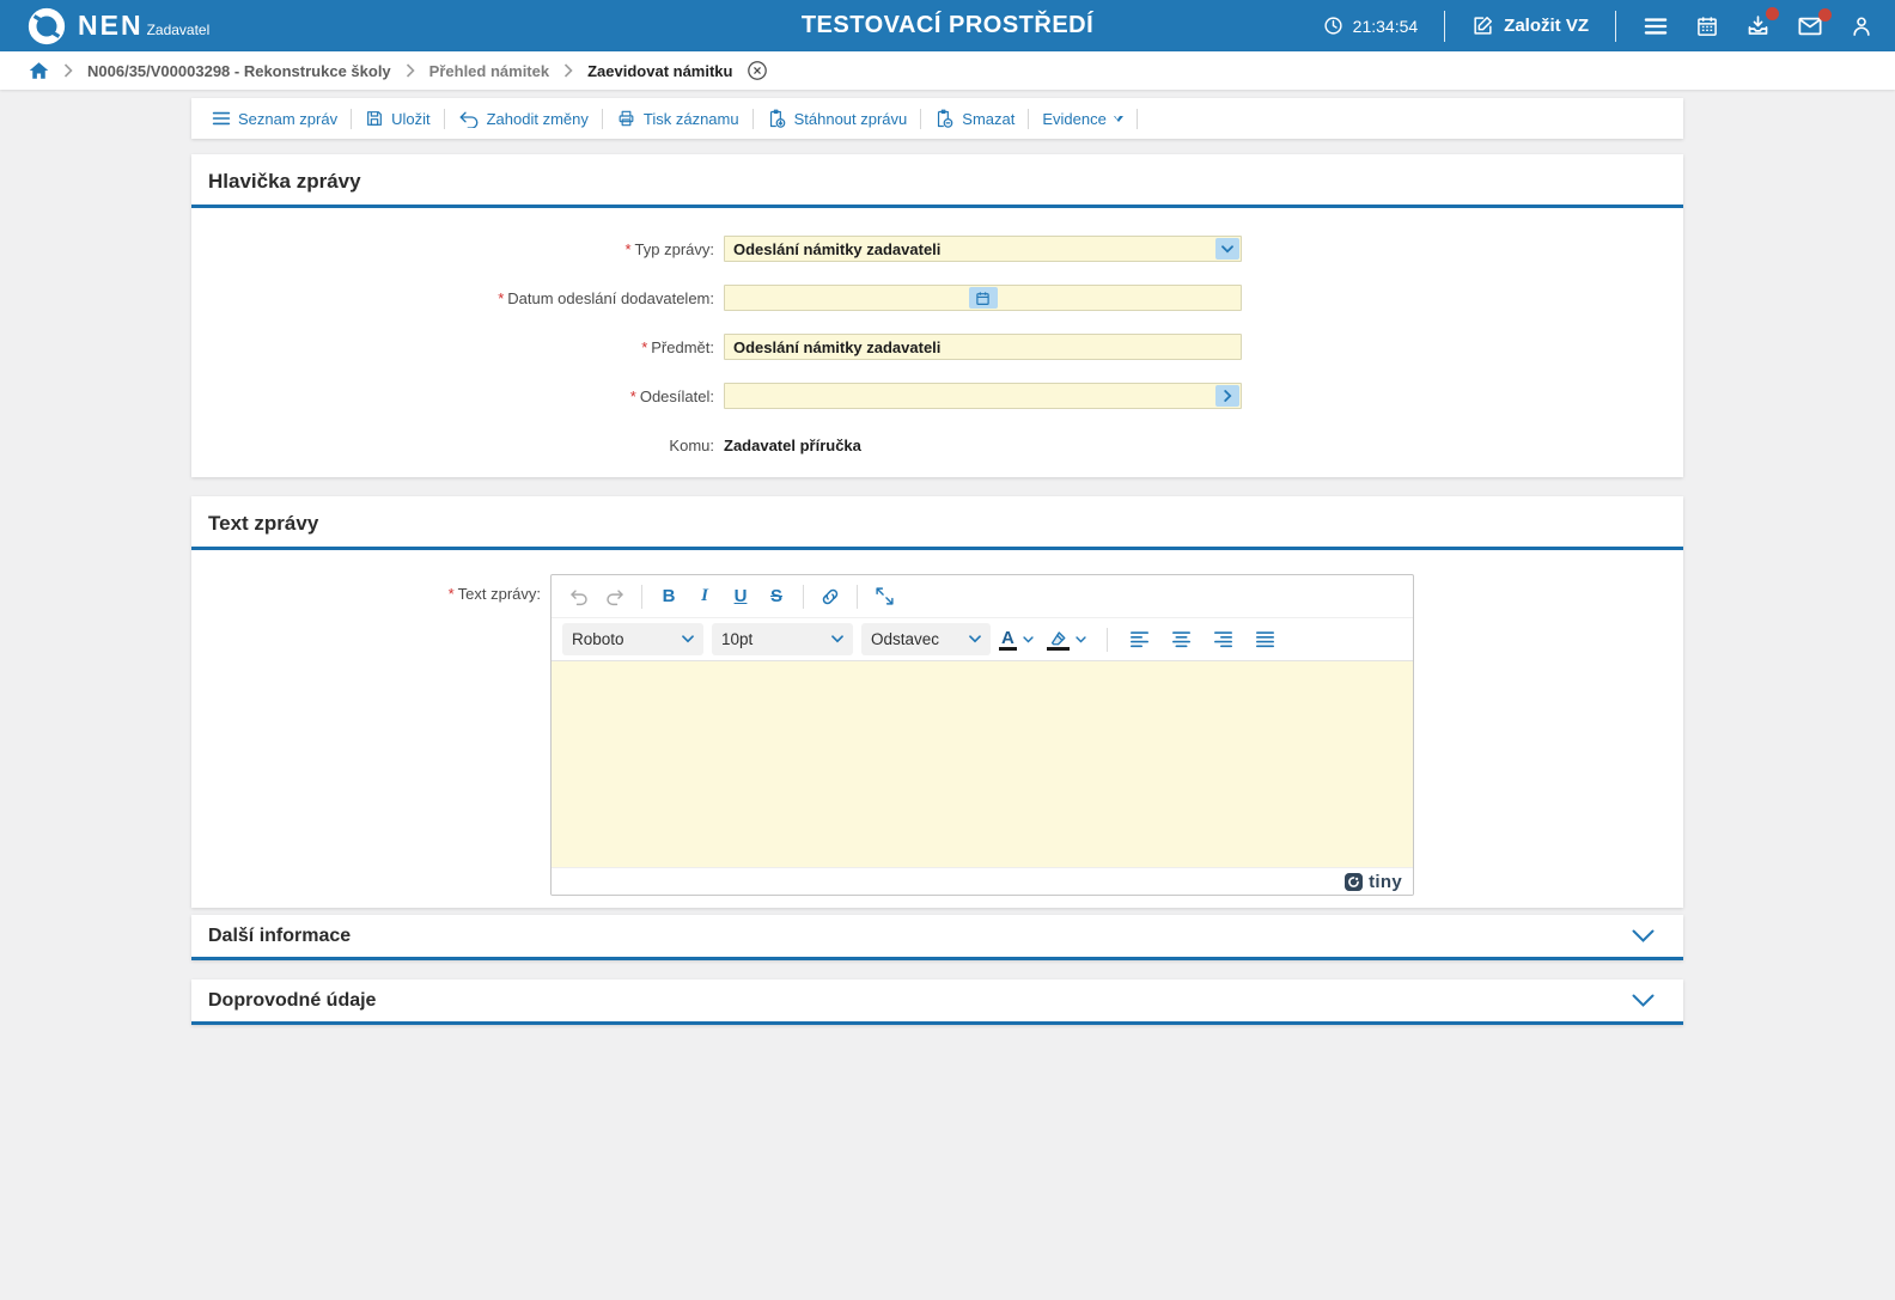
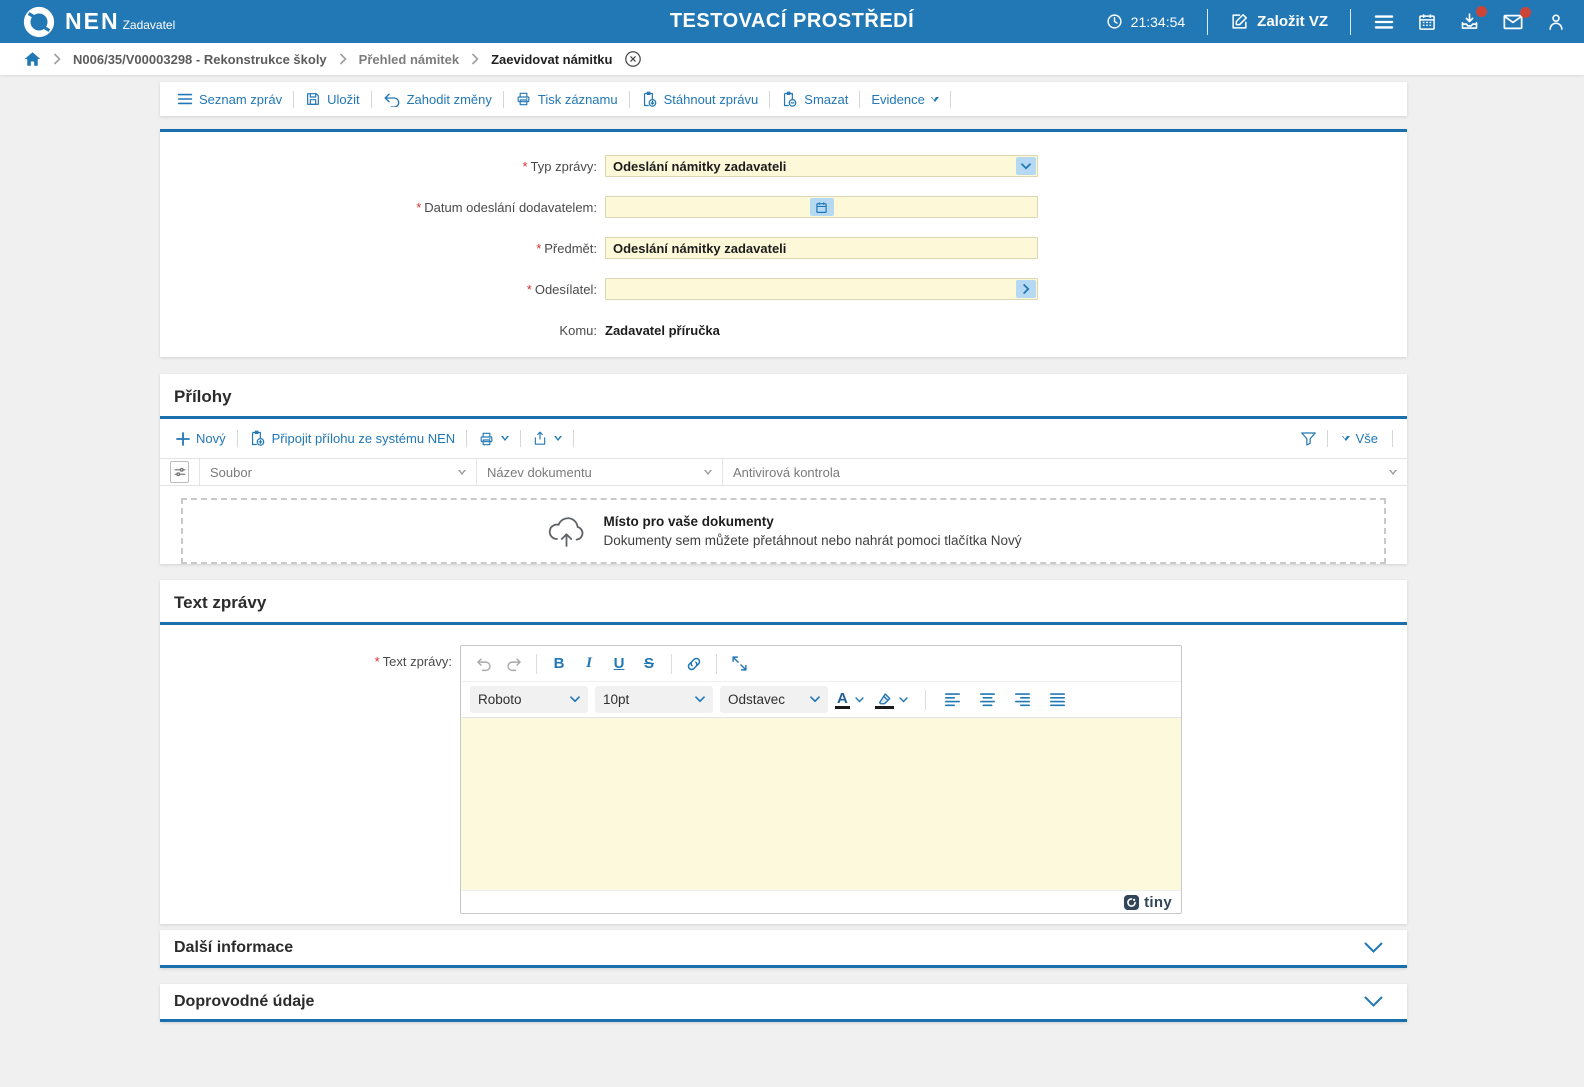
  NEN
  Zadavatel
  TESTOVACÍ PROSTŘEDÍ
  21:34:54
  Založit VZ
  N006/35/V00003298 - Rekonstrukce školy
  Přehled námitek
  Zaevidovat námitku
  Seznam zpráv
  Uložit
  Zahodit změny
  Tisk záznamu
  Stáhnout zprávu
  Smazat
  Evidence
- Hlavička zprávy
  * Typ zprávy:
  Odeslání námitky zadavateli
  * Datum odeslání dodavatelem:
  * Předmět:
  Odeslání námitky zadavateli
  * Odesílatel:
  Komu:
  Zadavatel příručka
+ Přílohy
+ Nový
+ Připojit přílohu ze systému NEN
+ Vše
+ Soubor
+ Název dokumentu
+ Antivirová kontrola
+ Místo pro vaše dokumenty
+ Dokumenty sem můžete přetáhnout nebo nahrát pomoci tlačítka Nový
  Text zprávy
  * Text zprávy:
  B
  I
  U
  S
  Roboto
  10pt
  Odstavec
  A
  tiny
  Další informace
  Doprovodné údaje
